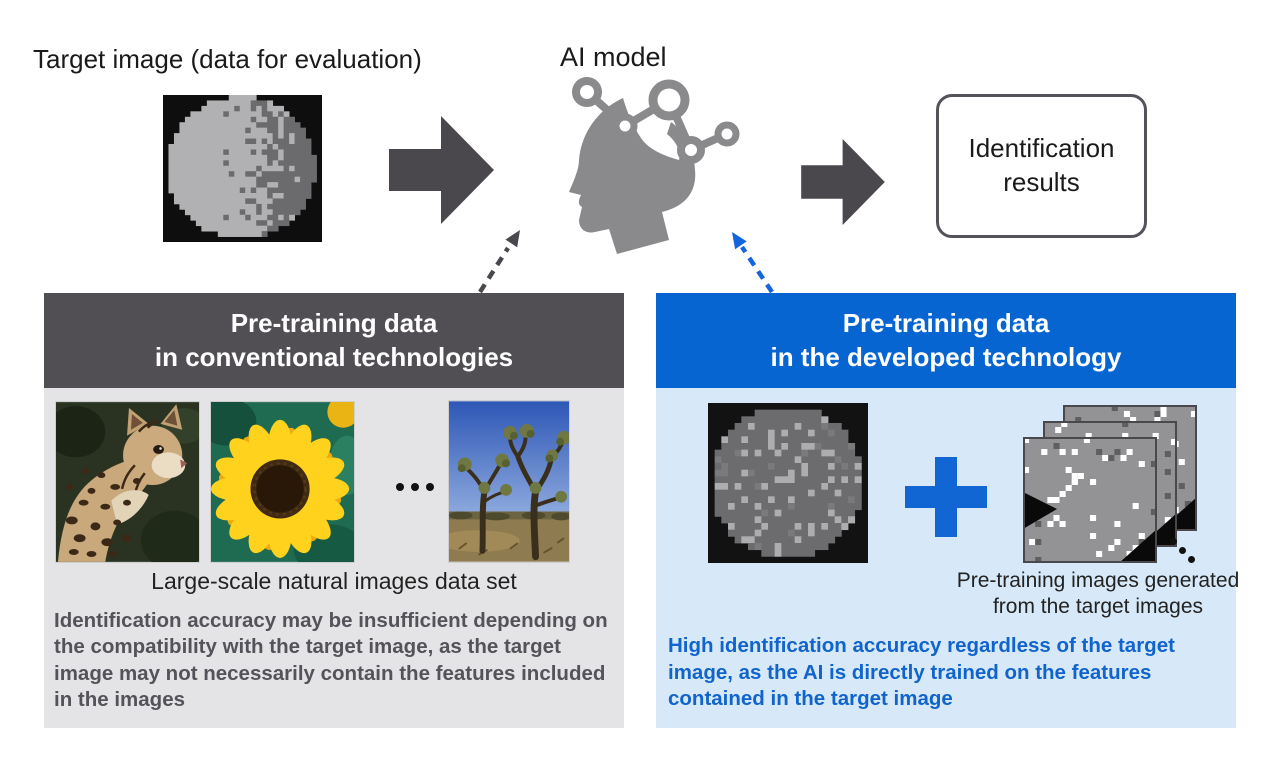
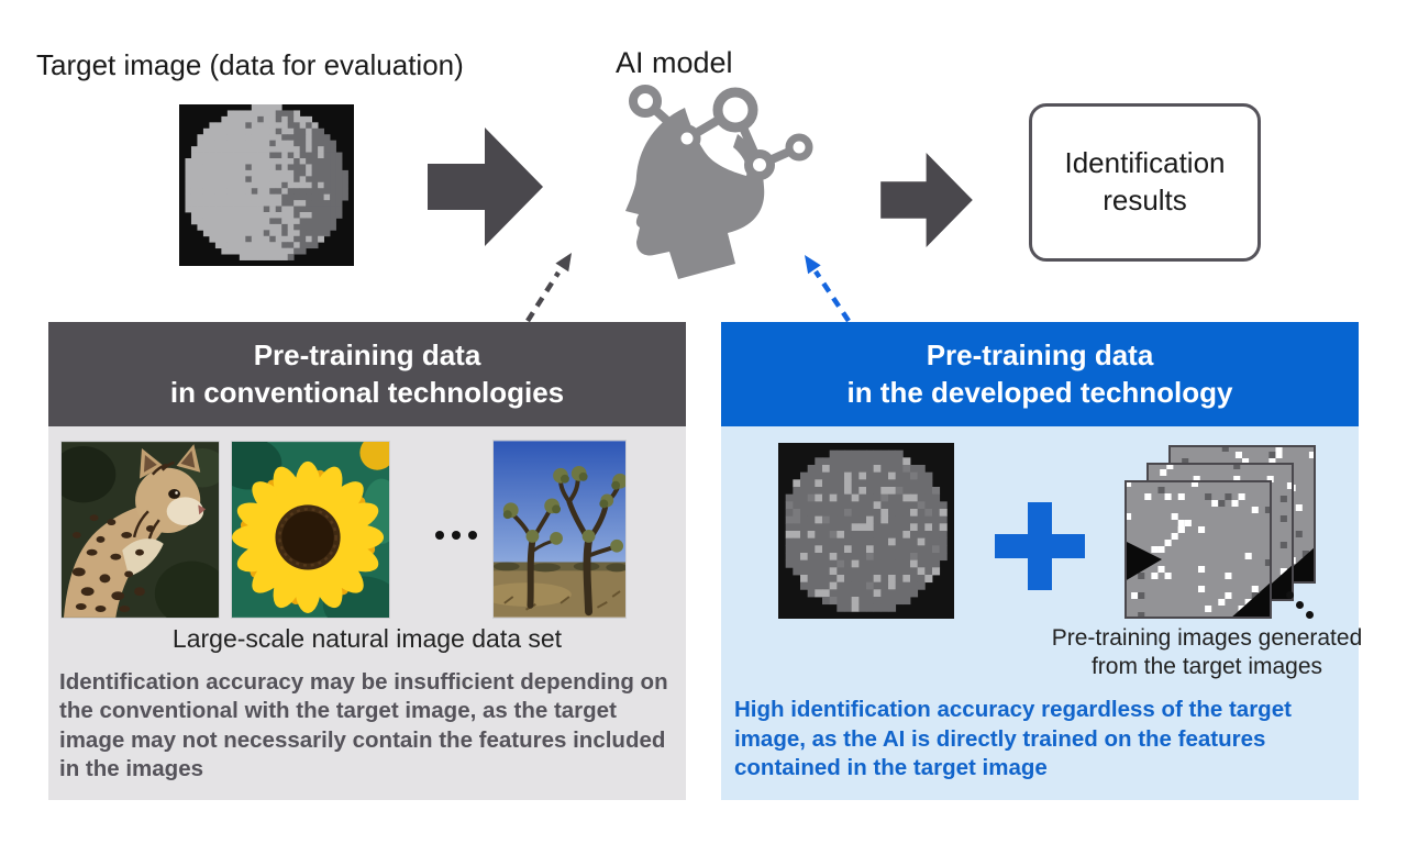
  Target image (data for evaluation)
  AI model
  Identification results
  Pre-training data
  in conventional technologies
- Large-scale natural images data set
+ Large-scale natural image data set
- Identification accuracy may be insufficient depending on the compatibility with the target image, as the target image may not necessarily contain the features included in the images
+ Identification accuracy may be insufficient depending on the conventional with the target image, as the target image may not necessarily contain the features included in the images
  Pre-training data
  in the developed technology
  Pre-training images generated
  from the target images
  High identification accuracy regardless of the target image, as the AI is directly trained on the features contained in the target image
